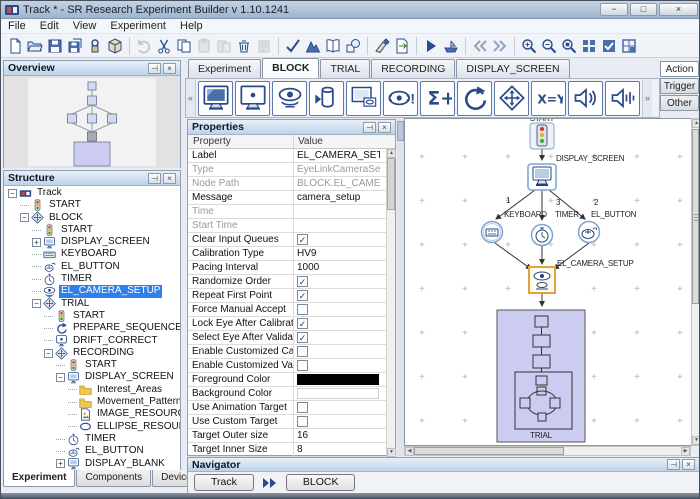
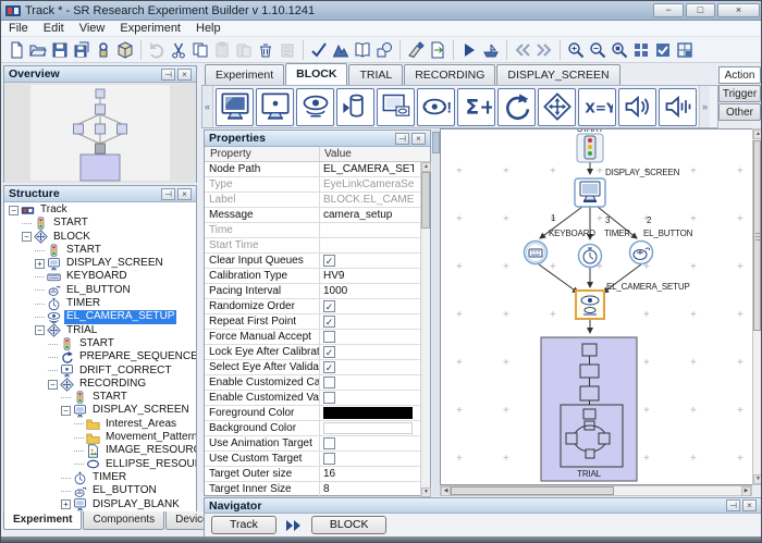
  Track * - SR Research Experiment Builder v 1.10.1241
  −
  □
  ×
  File
  Edit
  View
  Experiment
  Help
  Overview
  ⊣
  ×
  Structure
  ⊣
  ×
  −
  Track
  START
  −
  BLOCK
  START
  +
  DISPLAY_SCREEN
  KEYBOARD
  EL_BUTTON
  TIMER
  EL_CAMERA_SETUP
  −
  TRIAL
  START
  PREPARE_SEQUENCE
  DRIFT_CORRECT
  −
  RECORDING
  START
  −
  DISPLAY_SCREEN
  Interest_Areas
  Movement_Pattern
  IMAGE_RESOUR
  ELLIPSE_RESOU
  TIMER
  EL_BUTTON
  +
  DISPLAY_BLANK
  Experiment
  Components
  Devic
  Experiment
  BLOCK
  TRIAL
  RECORDING
  DISPLAY_SCREEN
  «
  !
  Σ+
  X=Y
  »
  Action
  Trigger
  Other
  Properties
  ⊣
  ×
  Property
  Value
- Label
+ Node Path
  EL_CAMERA_SET
  Type
  EyeLinkCameraSe
- Node Path
+ Label
  Message
  camera_setup
  Time
  Start Time
  Clear Input Queues
  ✓
  Calibration Type
  HV9
  Pacing Interval
  1000
  Randomize Order
  ✓
  Repeat First Point
  ✓
  Force Manual Accept
  Lock Eye After Calibrat
  ✓
  Select Eye After Valida
  ✓
  Foreground Color
  Background Color
  Use Animation Target
  Use Custom Target
  Target Outer size
  16
  Target Inner Size
  8
  +
  +
  +
  +
  +
  +
  +
  +
  +
  +
  +
  +
  +
  +
  +
  +
  +
  +
  +
  +
  +
  +
  +
  +
  +
  +
  +
  +
  +
  +
  +
  +
  +
  +
  +
  +
  +
  +
  +
  +
  +
  +
  START
  DISPLAY_SCREEN
  1
  3
  2
  KEYBOARD
  TIMER
  EL_BUTTON
  EL_CAMERA_SETUP
  TRIAL
  Navigator
  ⊣
  ×
  Track
  BLOCK
